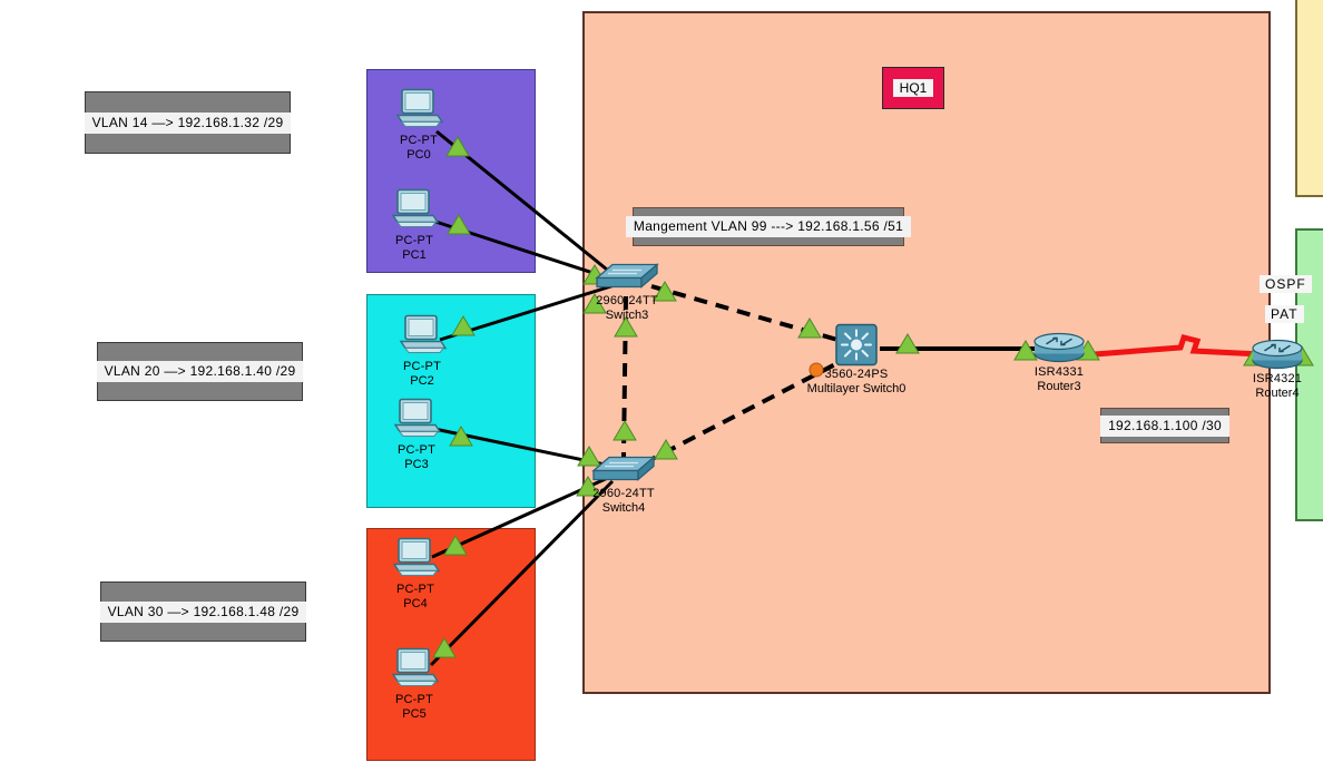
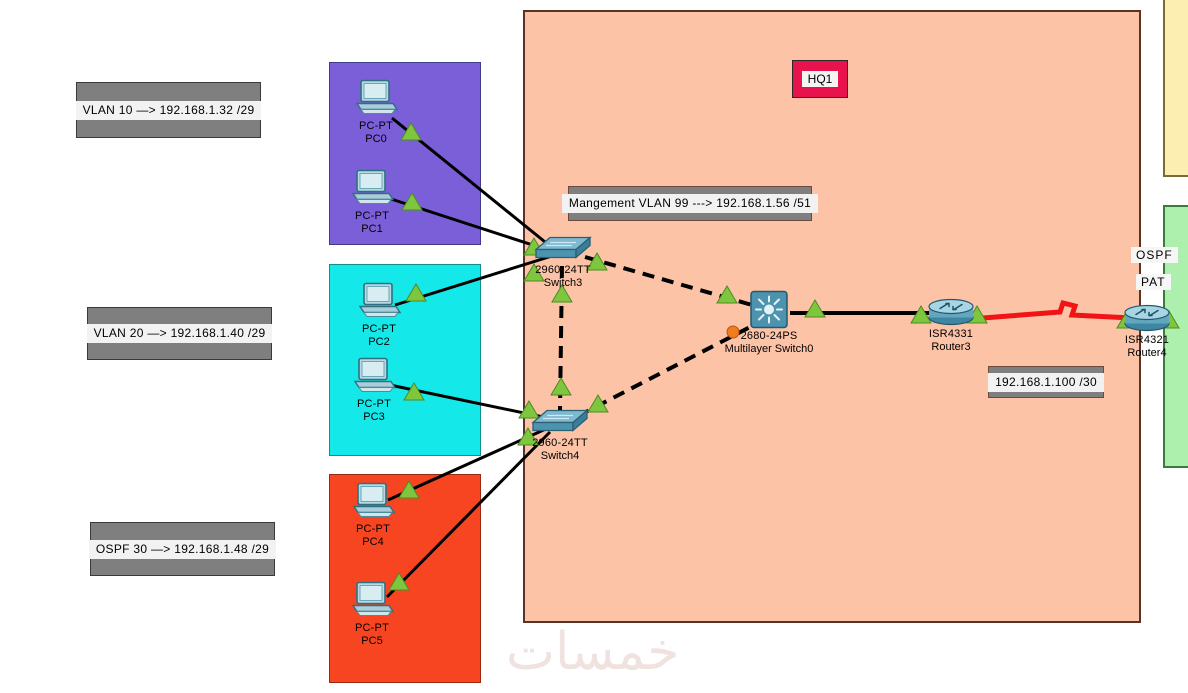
+ خمسات
  PC-PT
  PC0
  PC-PT
  PC1
  PC-PT
  PC2
  PC-PT
  PC3
  PC-PT
  PC4
  PC-PT
  PC5
  2960-24TT
  Switch3
  2960-24TT
  Switch4
- 3560-24PS
+ 2680-24PS
  Multilayer Switch0
  ISR4331
  Router3
  ISR4321
  Router4
- VLAN 14 —> 192.168.1.32 /29
+ VLAN 10 —> 192.168.1.32 /29
  VLAN 20 —> 192.168.1.40 /29
- VLAN 30 —> 192.168.1.48 /29
+ OSPF 30 —> 192.168.1.48 /29
  Mangement VLAN 99 ---> 192.168.1.56 /51
  192.168.1.100 /30
  HQ1
  OSPF
  PAT
